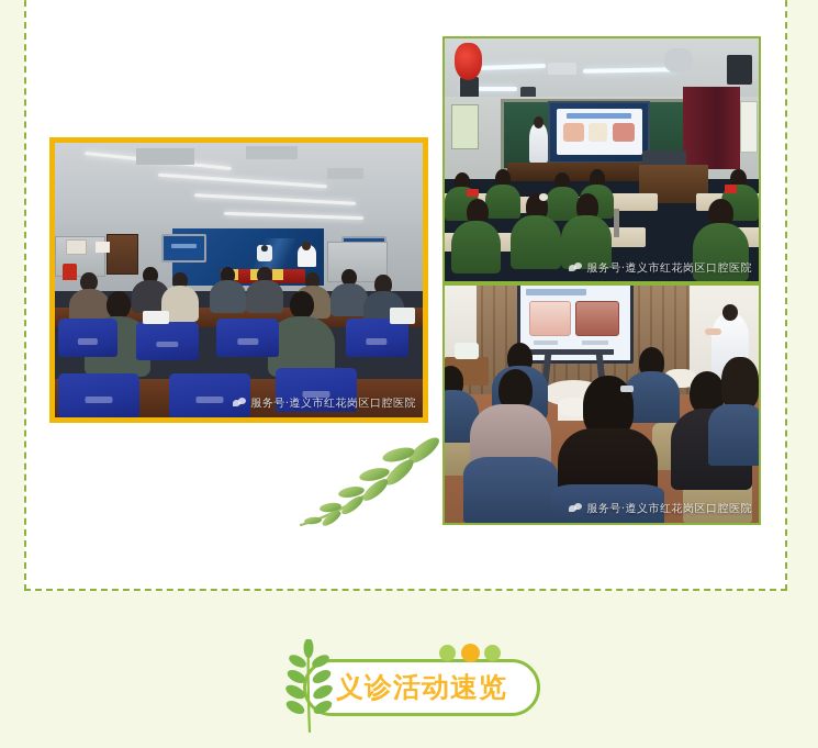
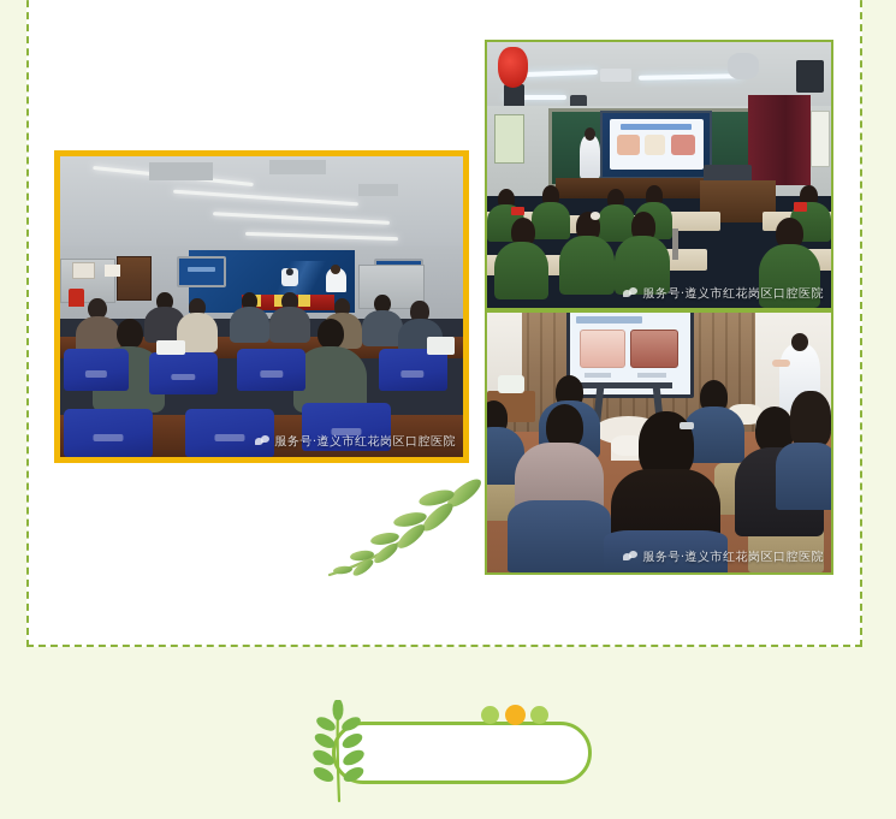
  服务号·遵义市红花岗区口腔医院
  服务号·遵义市红花岗区口腔医院
  服务号·遵义市红花岗区口腔医院
- 义诊活动速览
